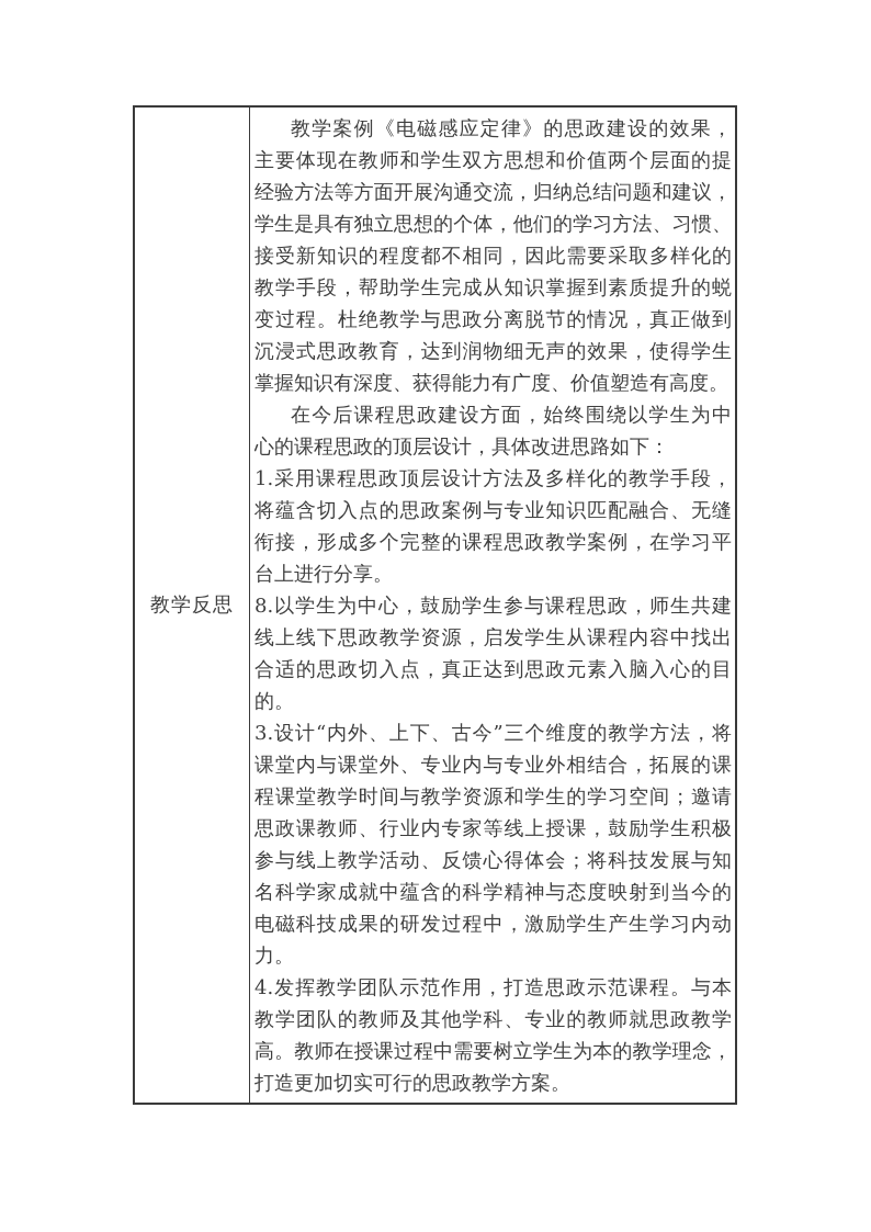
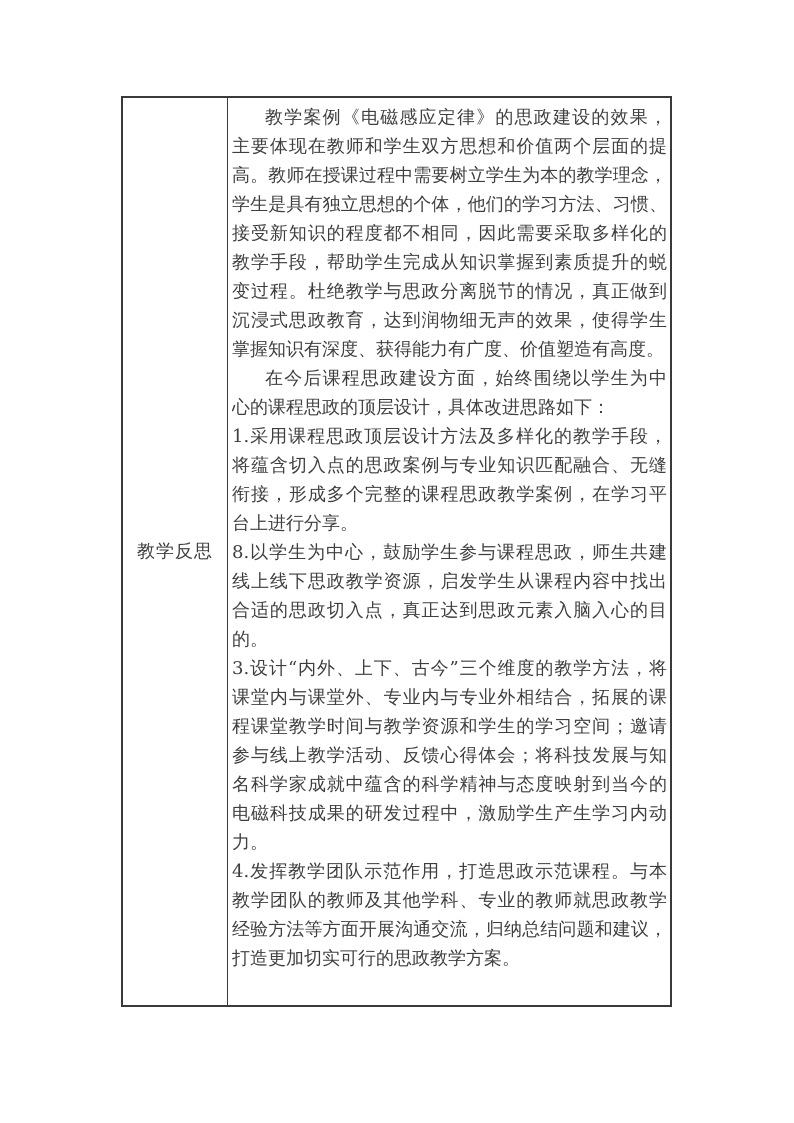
  教学反思
  教学案例《电磁感应定律》的思政建设的效果，
  主要体现在教师和学生双方思想和价值两个层面的提
- 经验方法等方面开展沟通交流，归纳总结问题和建议，
+ 高。教师在授课过程中需要树立学生为本的教学理念，
  学生是具有独立思想的个体，他们的学习方法、习惯、
  接受新知识的程度都不相同，因此需要采取多样化的
  教学手段，帮助学生完成从知识掌握到素质提升的蜕
  变过程。杜绝教学与思政分离脱节的情况，真正做到
  沉浸式思政教育，达到润物细无声的效果，使得学生
  掌握知识有深度、获得能力有广度、价值塑造有高度。
  在今后课程思政建设方面，始终围绕以学生为中
  心的课程思政的顶层设计，具体改进思路如下：
  1.采用课程思政顶层设计方法及多样化的教学手段，
  将蕴含切入点的思政案例与专业知识匹配融合、无缝
  衔接，形成多个完整的课程思政教学案例，在学习平
  台上进行分享。
  8.以学生为中心，鼓励学生参与课程思政，师生共建
  线上线下思政教学资源，启发学生从课程内容中找出
  合适的思政切入点，真正达到思政元素入脑入心的目
  的。
  3.设计“内外、上下、古今”三个维度的教学方法，将
  课堂内与课堂外、专业内与专业外相结合，拓展的课
  程课堂教学时间与教学资源和学生的学习空间；邀请
- 思政课教师、行业内专家等线上授课，鼓励学生积极
  参与线上教学活动、反馈心得体会；将科技发展与知
  名科学家成就中蕴含的科学精神与态度映射到当今的
  电磁科技成果的研发过程中，激励学生产生学习内动
  力。
  4.发挥教学团队示范作用，打造思政示范课程。与本
  教学团队的教师及其他学科、专业的教师就思政教学
- 高。教师在授课过程中需要树立学生为本的教学理念，
+ 经验方法等方面开展沟通交流，归纳总结问题和建议，
  打造更加切实可行的思政教学方案。
